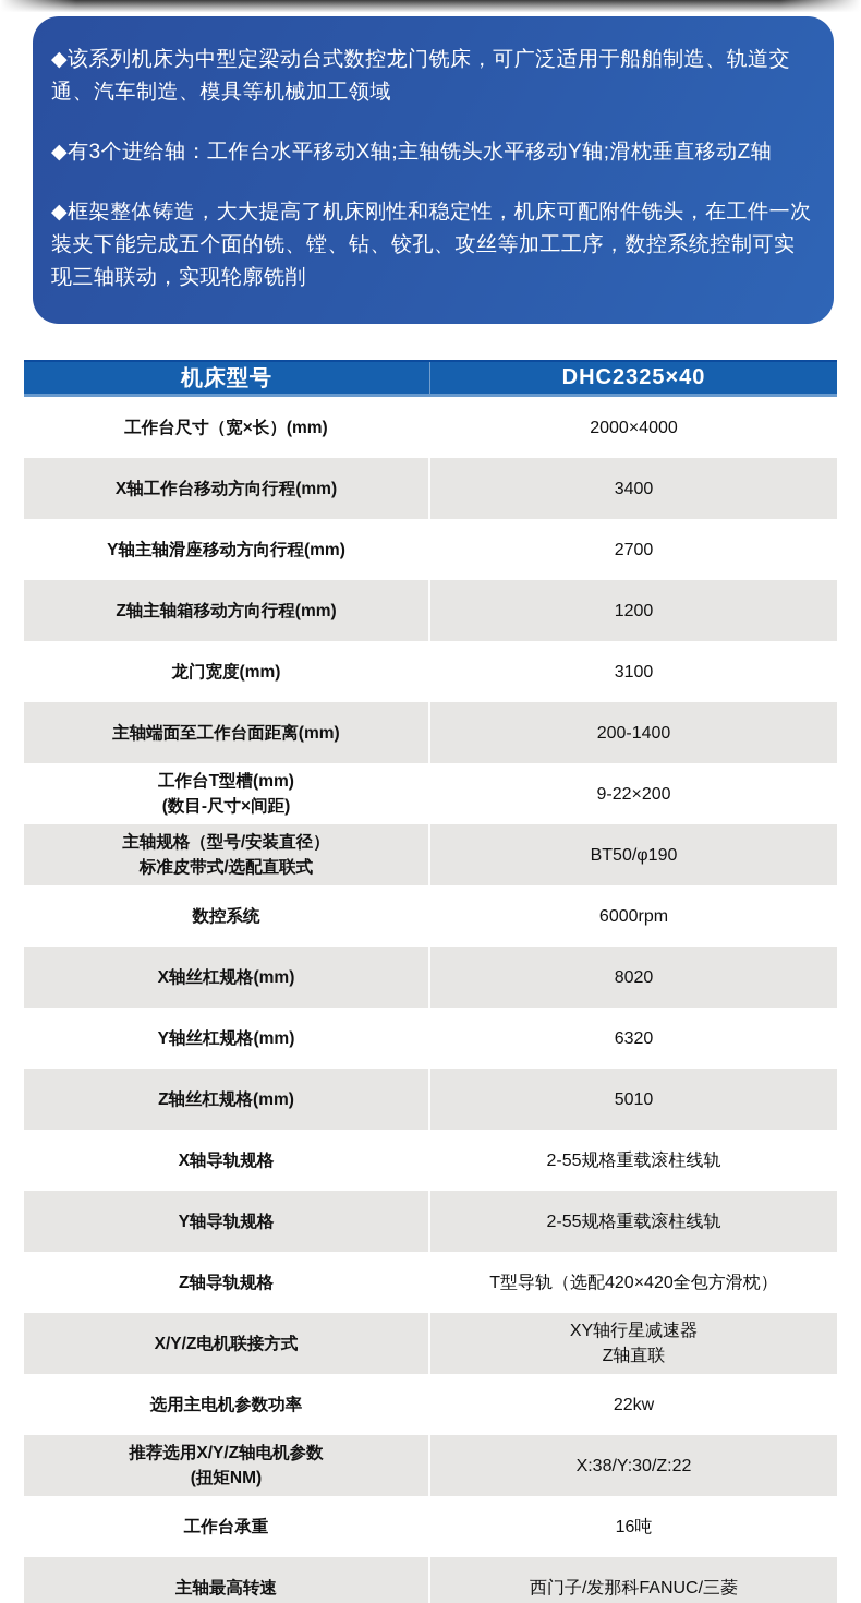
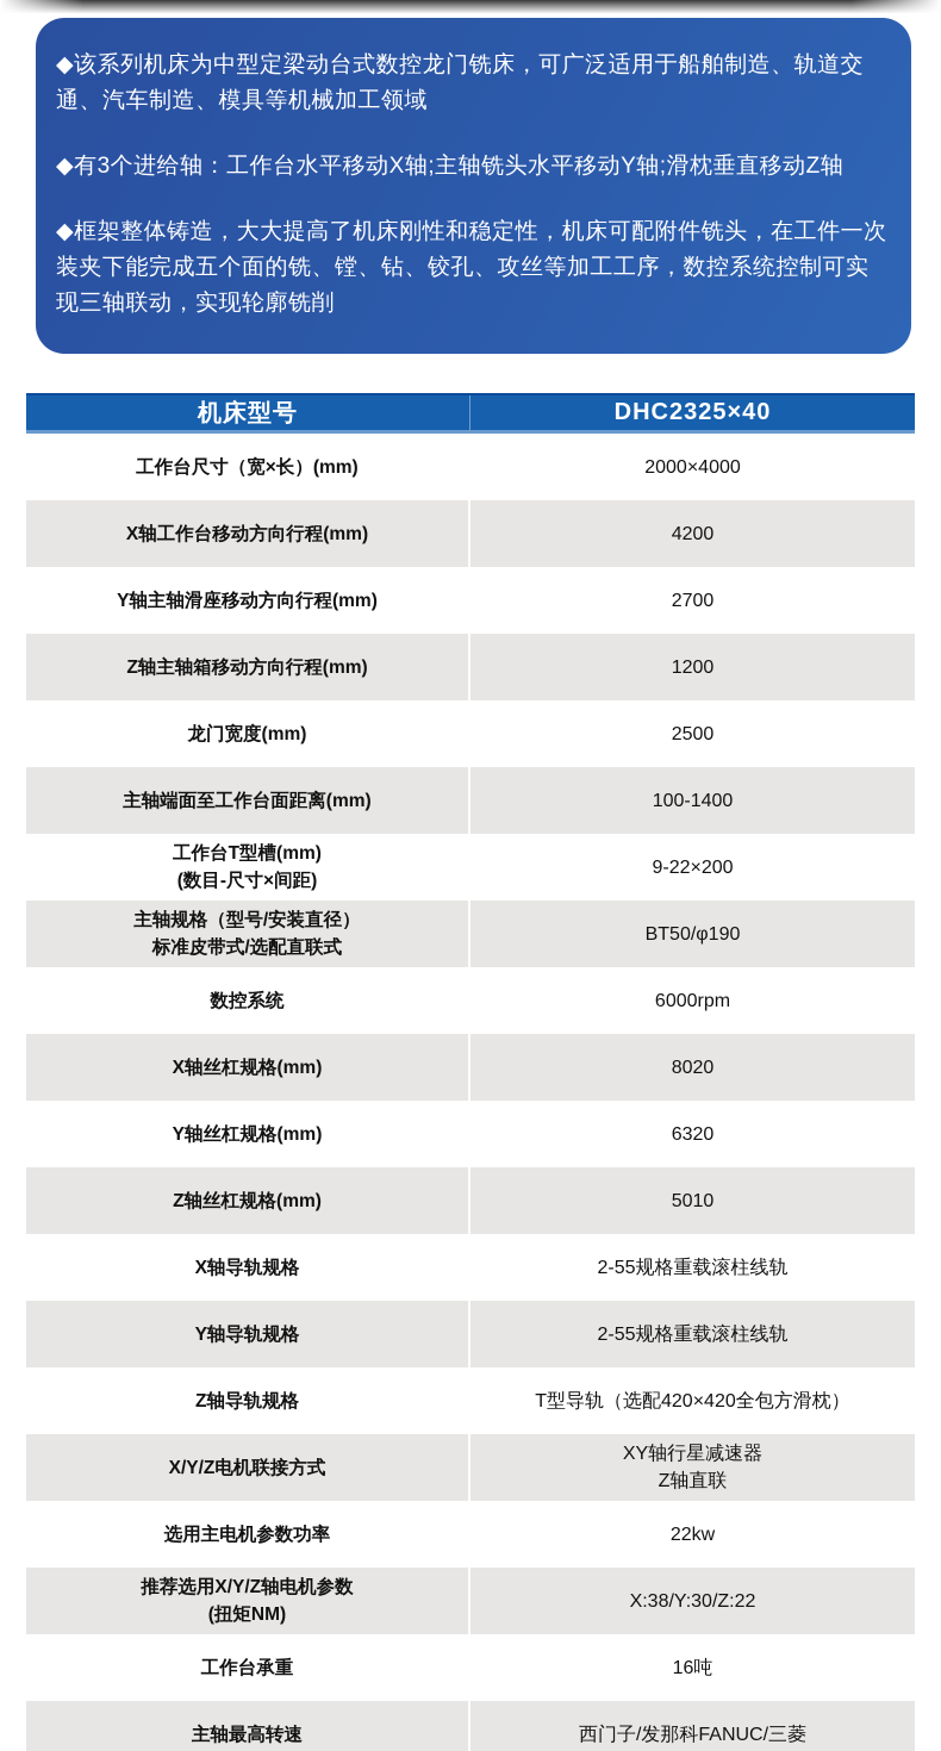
  ◆该系列机床为中型定梁动台式数控龙门铣床，可广泛适用于船舶制造、轨道交通、汽车制造、模具等机械加工领域
  ◆有3个进给轴：工作台水平移动X轴;主轴铣头水平移动Y轴;滑枕垂直移动Z轴
  ◆框架整体铸造，大大提高了机床刚性和稳定性，机床可配附件铣头，在工件一次装夹下能完成五个面的铣、镗、钻、铰孔、攻丝等加工工序，数控系统控制可实现三轴联动，实现轮廓铣削
  机床型号
  DHC2325×40
  工作台尺寸（宽×长）(mm)
  2000×4000
  X轴工作台移动方向行程(mm)
- 3400
+ 4200
  Y轴主轴滑座移动方向行程(mm)
  2700
  Z轴主轴箱移动方向行程(mm)
  1200
  龙门宽度(mm)
- 3100
+ 2500
  主轴端面至工作台面距离(mm)
- 200-1400
+ 100-1400
  工作台T型槽(mm)
  (数目-尺寸×间距)
  9-22×200
  主轴规格（型号/安装直径）
  标准皮带式/选配直联式
  BT50/φ190
  数控系统
  6000rpm
  X轴丝杠规格(mm)
  8020
  Y轴丝杠规格(mm)
  6320
  Z轴丝杠规格(mm)
  5010
  X轴导轨规格
  2-55规格重载滚柱线轨
  Y轴导轨规格
  2-55规格重载滚柱线轨
  Z轴导轨规格
  T型导轨（选配420×420全包方滑枕）
  X/Y/Z电机联接方式
  XY轴行星减速器
  Z轴直联
  选用主电机参数功率
  22kw
  推荐选用X/Y/Z轴电机参数
  (扭矩NM)
  X:38/Y:30/Z:22
  工作台承重
  16吨
  主轴最高转速
  西门子/发那科FANUC/三菱
